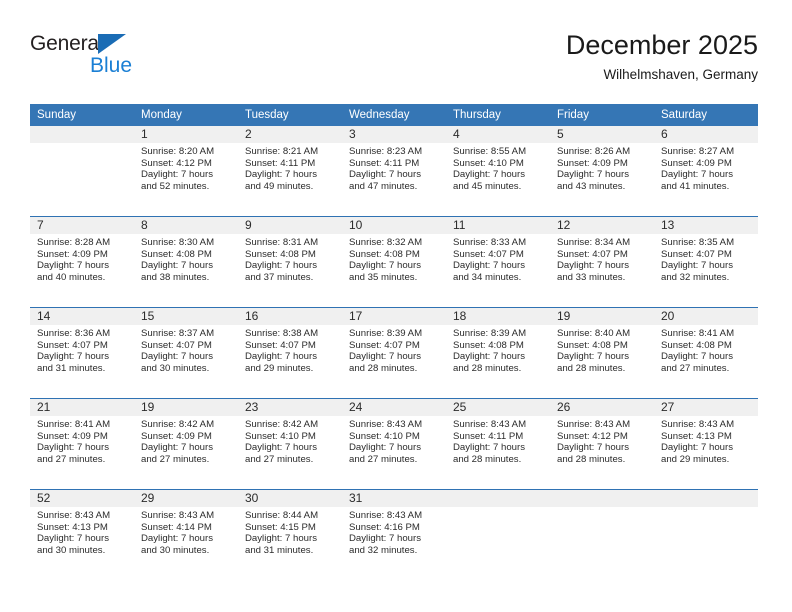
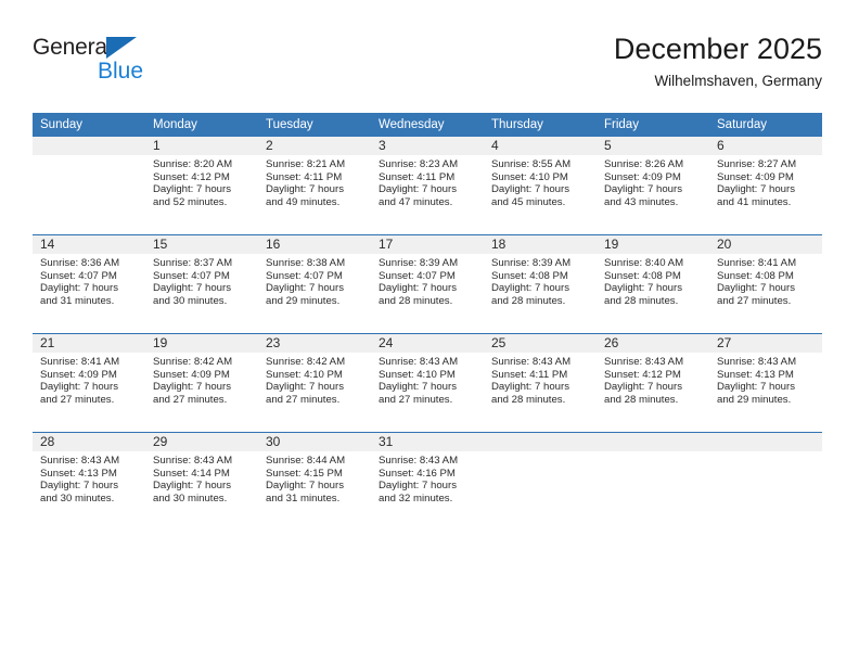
  General
  Blue
  December 2025
  Wilhelmshaven, Germany
  Sunday	Monday	Tuesday	Wednesday	Thursday	Friday	Saturday
  	1Sunrise: 8:20 AMSunset: 4:12 PMDaylight: 7 hoursand 52 minutes.	2Sunrise: 8:21 AMSunset: 4:11 PMDaylight: 7 hoursand 49 minutes.	3Sunrise: 8:23 AMSunset: 4:11 PMDaylight: 7 hoursand 47 minutes.	4Sunrise: 8:55 AMSunset: 4:10 PMDaylight: 7 hoursand 45 minutes.	5Sunrise: 8:26 AMSunset: 4:09 PMDaylight: 7 hoursand 43 minutes.	6Sunrise: 8:27 AMSunset: 4:09 PMDaylight: 7 hoursand 41 minutes.
- 7Sunrise: 8:28 AMSunset: 4:09 PMDaylight: 7 hoursand 40 minutes.	8Sunrise: 8:30 AMSunset: 4:08 PMDaylight: 7 hoursand 38 minutes.	9Sunrise: 8:31 AMSunset: 4:08 PMDaylight: 7 hoursand 37 minutes.	10Sunrise: 8:32 AMSunset: 4:08 PMDaylight: 7 hoursand 35 minutes.	11Sunrise: 8:33 AMSunset: 4:07 PMDaylight: 7 hoursand 34 minutes.	12Sunrise: 8:34 AMSunset: 4:07 PMDaylight: 7 hoursand 33 minutes.	13Sunrise: 8:35 AMSunset: 4:07 PMDaylight: 7 hoursand 32 minutes.
  14Sunrise: 8:36 AMSunset: 4:07 PMDaylight: 7 hoursand 31 minutes.	15Sunrise: 8:37 AMSunset: 4:07 PMDaylight: 7 hoursand 30 minutes.	16Sunrise: 8:38 AMSunset: 4:07 PMDaylight: 7 hoursand 29 minutes.	17Sunrise: 8:39 AMSunset: 4:07 PMDaylight: 7 hoursand 28 minutes.	18Sunrise: 8:39 AMSunset: 4:08 PMDaylight: 7 hoursand 28 minutes.	19Sunrise: 8:40 AMSunset: 4:08 PMDaylight: 7 hoursand 28 minutes.	20Sunrise: 8:41 AMSunset: 4:08 PMDaylight: 7 hoursand 27 minutes.
  21Sunrise: 8:41 AMSunset: 4:09 PMDaylight: 7 hoursand 27 minutes.	19Sunrise: 8:42 AMSunset: 4:09 PMDaylight: 7 hoursand 27 minutes.	23Sunrise: 8:42 AMSunset: 4:10 PMDaylight: 7 hoursand 27 minutes.	24Sunrise: 8:43 AMSunset: 4:10 PMDaylight: 7 hoursand 27 minutes.	25Sunrise: 8:43 AMSunset: 4:11 PMDaylight: 7 hoursand 28 minutes.	26Sunrise: 8:43 AMSunset: 4:12 PMDaylight: 7 hoursand 28 minutes.	27Sunrise: 8:43 AMSunset: 4:13 PMDaylight: 7 hoursand 29 minutes.
- 52Sunrise: 8:43 AMSunset: 4:13 PMDaylight: 7 hoursand 30 minutes.	29Sunrise: 8:43 AMSunset: 4:14 PMDaylight: 7 hoursand 30 minutes.	30Sunrise: 8:44 AMSunset: 4:15 PMDaylight: 7 hoursand 31 minutes.	31Sunrise: 8:43 AMSunset: 4:16 PMDaylight: 7 hoursand 32 minutes.
+ 28Sunrise: 8:43 AMSunset: 4:13 PMDaylight: 7 hoursand 30 minutes.	29Sunrise: 8:43 AMSunset: 4:14 PMDaylight: 7 hoursand 30 minutes.	30Sunrise: 8:44 AMSunset: 4:15 PMDaylight: 7 hoursand 31 minutes.	31Sunrise: 8:43 AMSunset: 4:16 PMDaylight: 7 hoursand 32 minutes.
